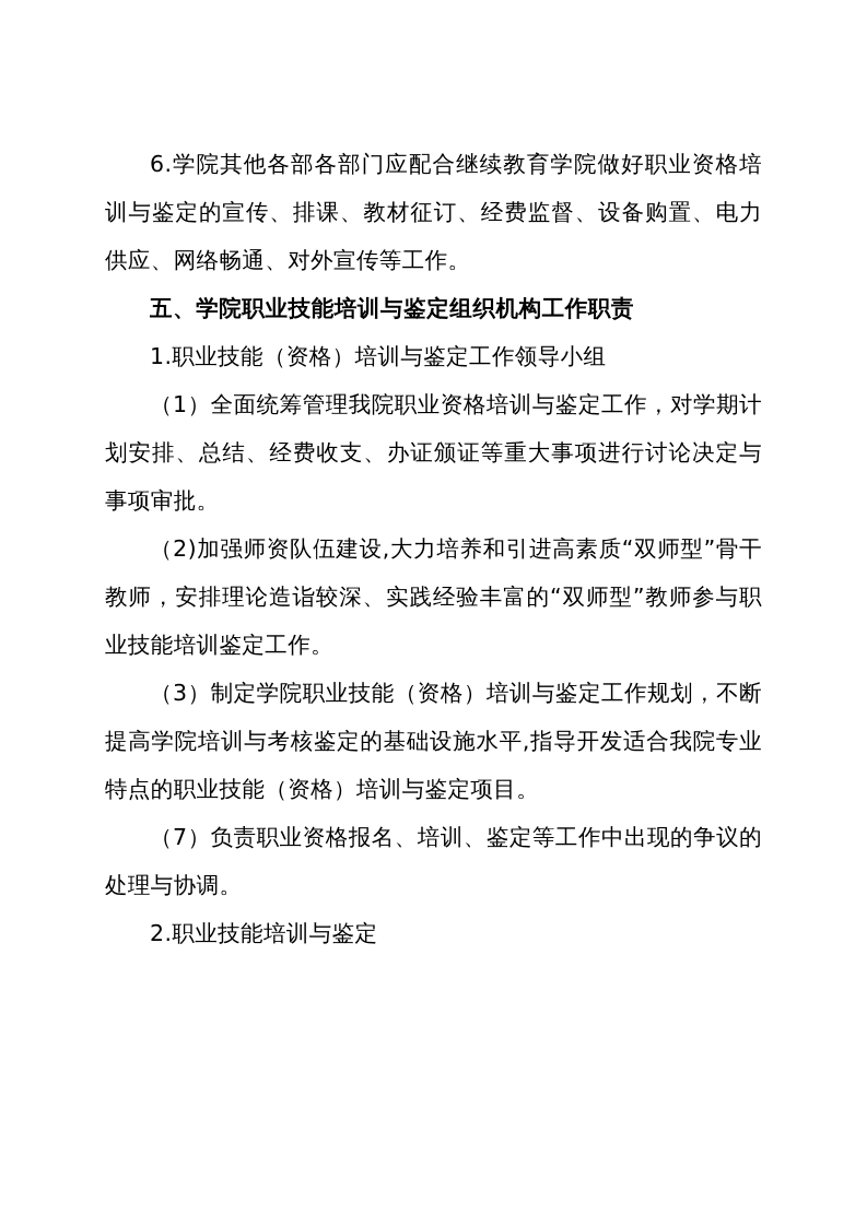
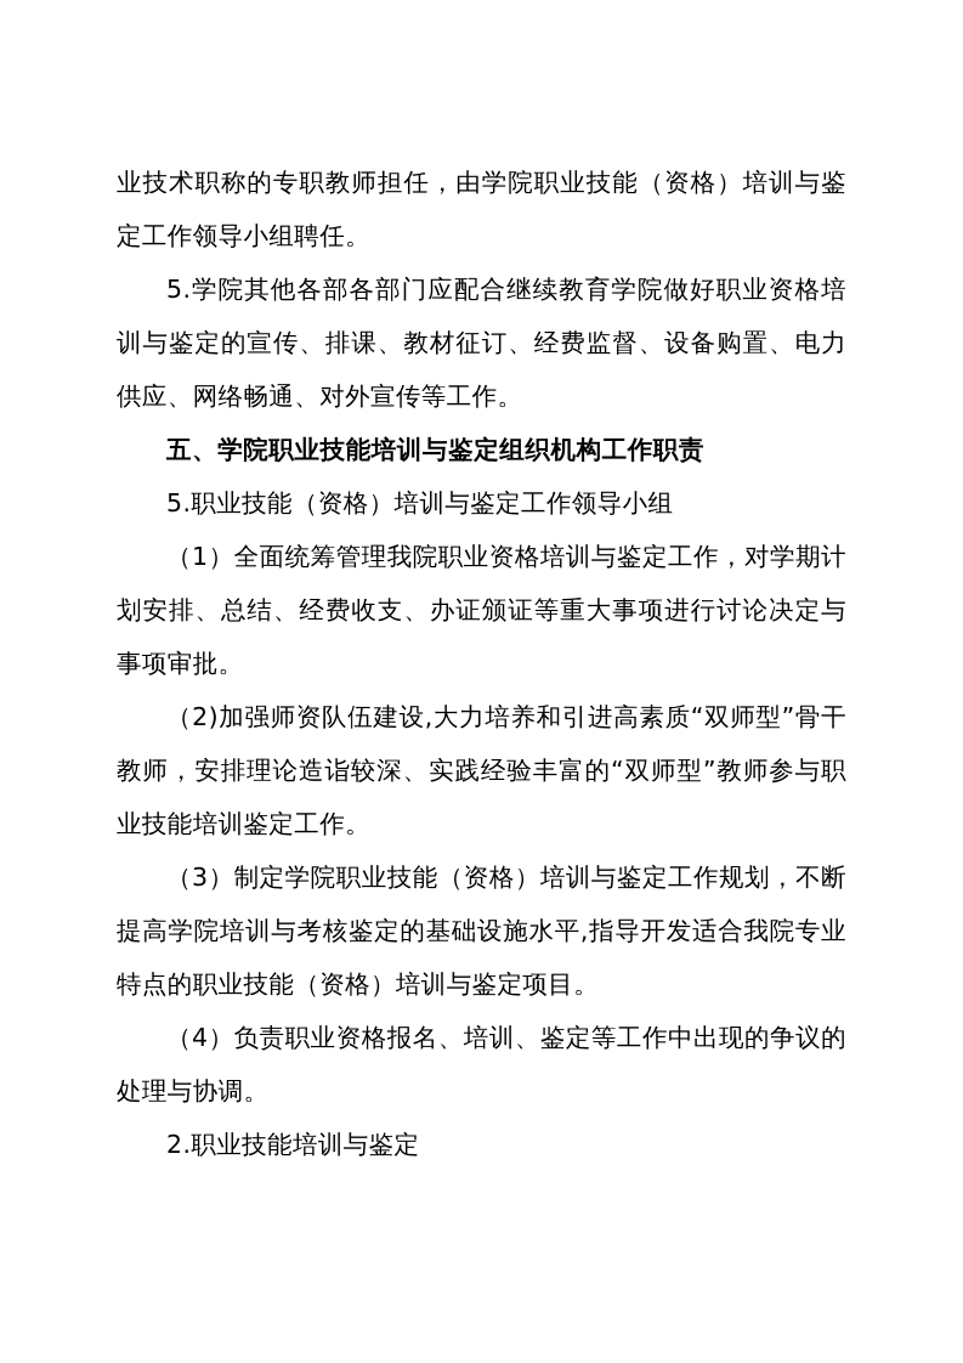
+ 业技术职称的专职教师担任，由学院职业技能（资格）培训与鉴定工作领导小组聘任。
- 6.学院其他各部各部门应配合继续教育学院做好职业资格培训与鉴定的宣传、排课、教材征订、经费监督、设备购置、电力供应、网络畅通、对外宣传等工作。
+ 5.学院其他各部各部门应配合继续教育学院做好职业资格培训与鉴定的宣传、排课、教材征订、经费监督、设备购置、电力供应、网络畅通、对外宣传等工作。
  五、学院职业技能培训与鉴定组织机构工作职责
- 1.职业技能（资格）培训与鉴定工作领导小组
+ 5.职业技能（资格）培训与鉴定工作领导小组
  （1）全面统筹管理我院职业资格培训与鉴定工作，对学期计划安排、总结、经费收支、办证颁证等重大事项进行讨论决定与事项审批。
  （2)加强师资队伍建设,大力培养和引进高素质“双师型”骨干教师，安排理论造诣较深、实践经验丰富的“双师型”教师参与职业技能培训鉴定工作。
  （3）制定学院职业技能（资格）培训与鉴定工作规划，不断提高学院培训与考核鉴定的基础设施水平,指导开发适合我院专业特点的职业技能（资格）培训与鉴定项目。
- （7）负责职业资格报名、培训、鉴定等工作中出现的争议的处理与协调。
+ （4）负责职业资格报名、培训、鉴定等工作中出现的争议的处理与协调。
  2.职业技能培训与鉴定
